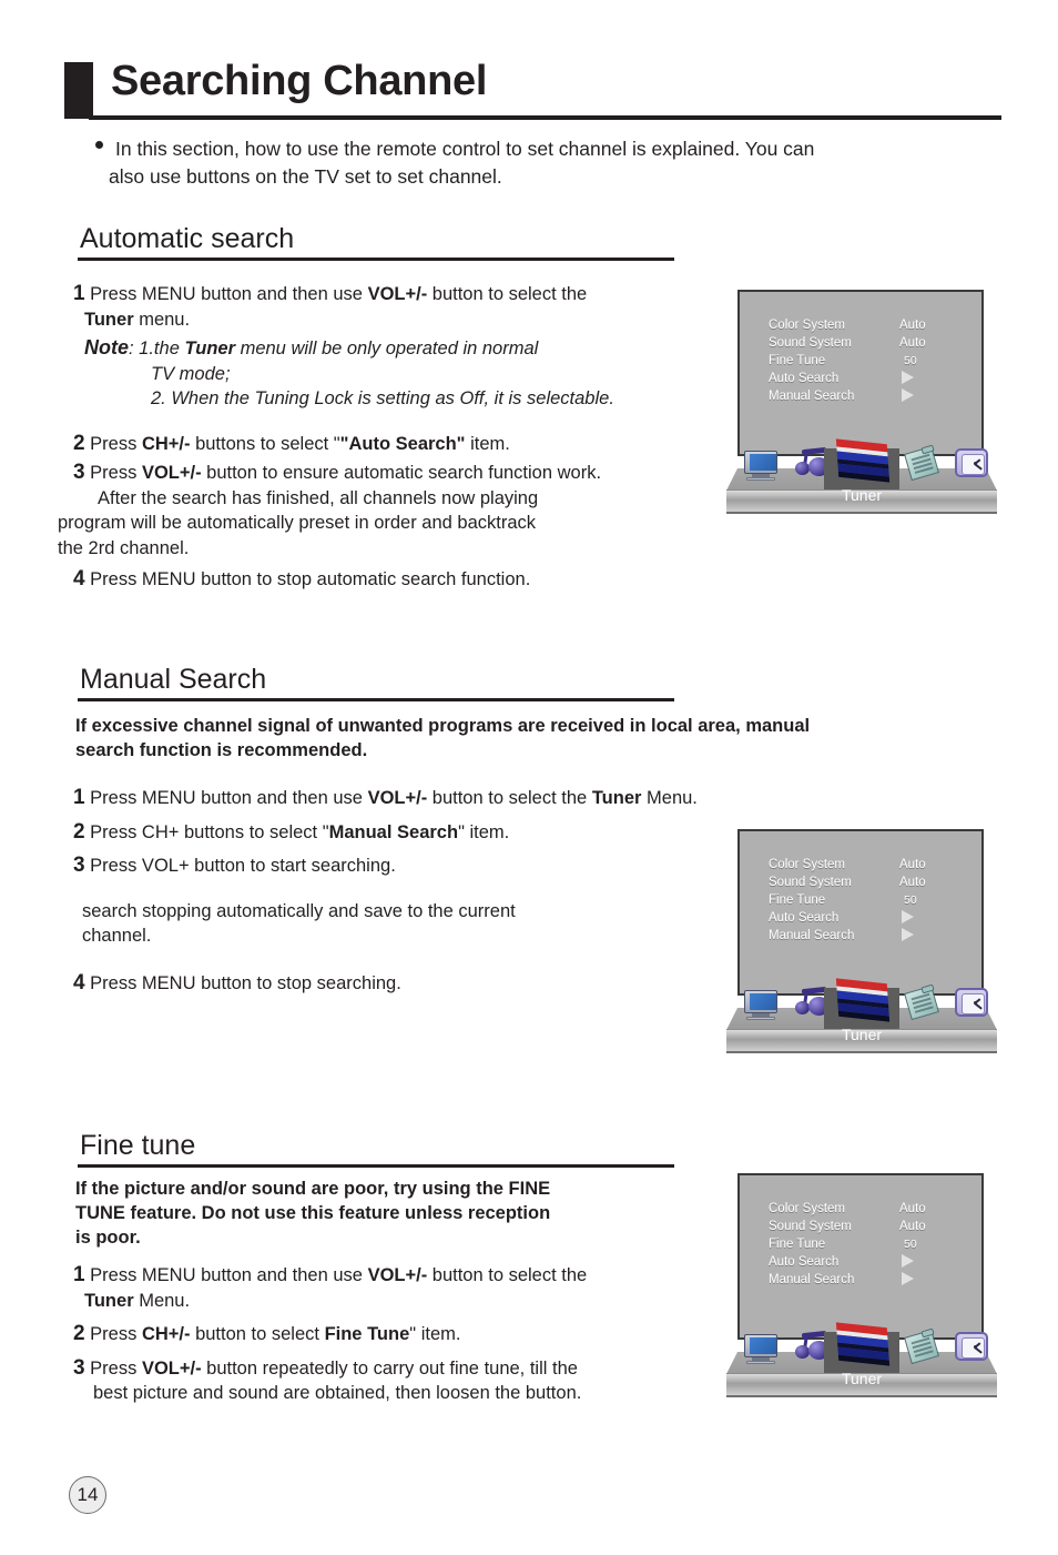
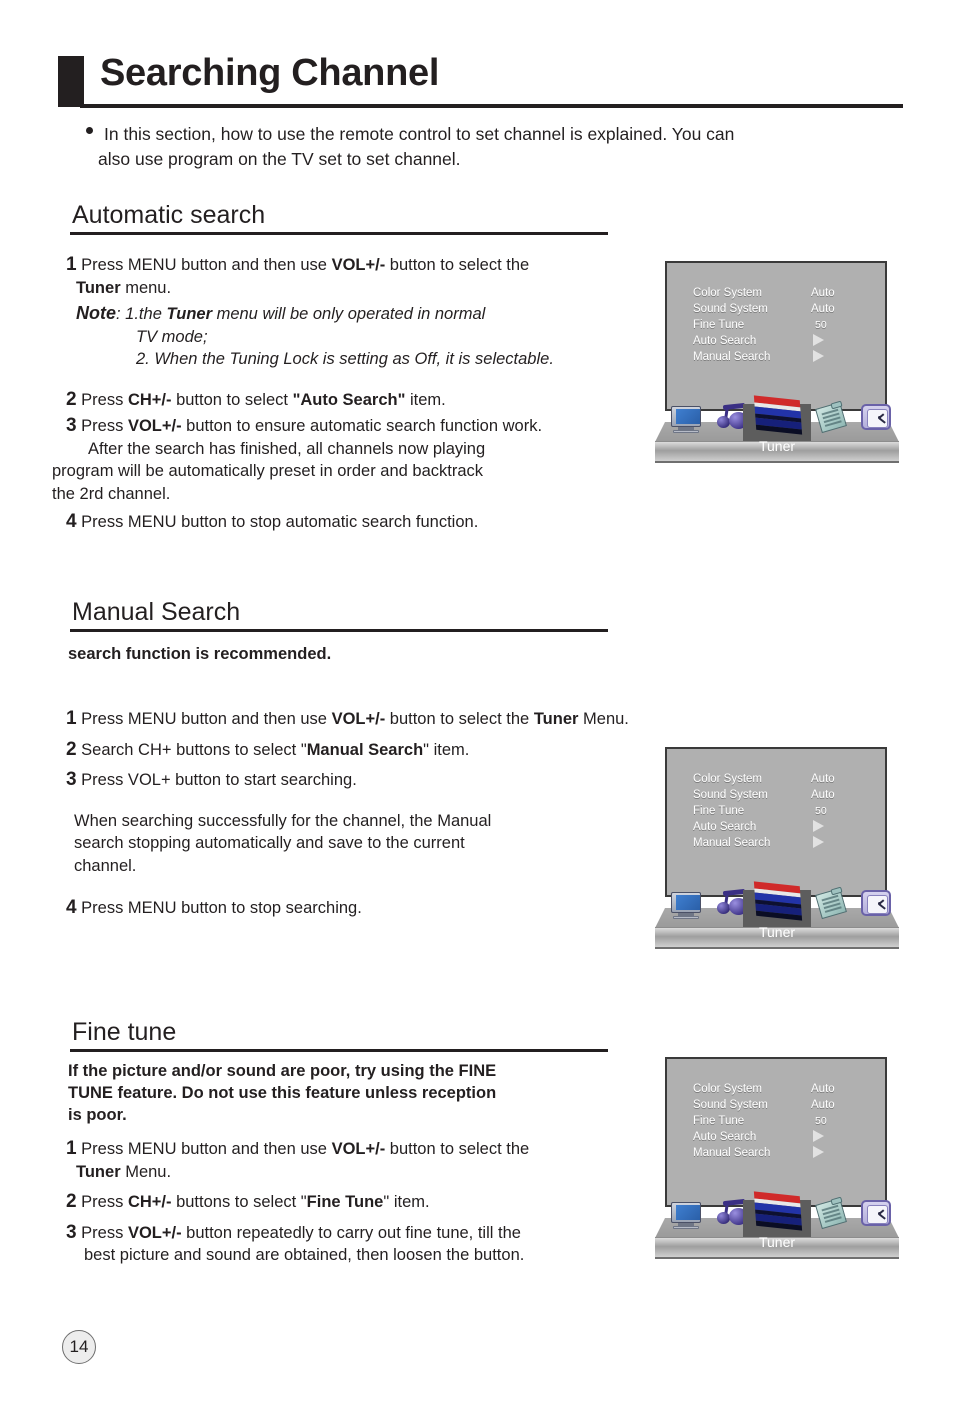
  Searching Channel
  In this section, how to use the remote control to set channel is explained. You can
- also use buttons on the TV set to set channel.
+ also use program on the TV set to set channel.
  Automatic search
  1 Press MENU button and then use VOL+/- button to select the
  Tuner menu.
  Note: 1.the Tuner menu will be only operated in normal
  TV mode;
  2. When the Tuning Lock is setting as Off, it is selectable.
- 2 Press CH+/- buttons to select ""Auto Search" item.
+ 2 Press CH+/- button to select "Auto Search" item.
  3 Press VOL+/- button to ensure automatic search function work.
  After the search has finished, all channels now playing
  program will be automatically preset in order and backtrack
  the 2rd channel.
  4 Press MENU button to stop automatic search function.
  Color System
  Auto
  Sound System
  Auto
  Fine Tune
  50
  Auto Search
  Manual Search
  Tuner
  Manual Search
- If excessive channel signal of unwanted programs are received in local area, manual
  search function is recommended.
  1 Press MENU button and then use VOL+/- button to select the Tuner Menu.
- 2 Press CH+ buttons to select "Manual Search" item.
+ 2 Search CH+ buttons to select "Manual Search" item.
  3 Press VOL+ button to start searching.
+ When searching successfully for the channel, the Manual
  search stopping automatically and save to the current
  channel.
  4 Press MENU button to stop searching.
  Color System
  Auto
  Sound System
  Auto
  Fine Tune
  50
  Auto Search
  Manual Search
  Tuner
  Fine tune
  If the picture and/or sound are poor, try using the FINE
  TUNE feature. Do not use this feature unless reception
  is poor.
  1 Press MENU button and then use VOL+/- button to select the
  Tuner Menu.
- 2 Press CH+/- button to select Fine Tune" item.
+ 2 Press CH+/- buttons to select "Fine Tune" item.
  3 Press VOL+/- button repeatedly to carry out fine tune, till the
  best picture and sound are obtained, then loosen the button.
  Color System
  Auto
  Sound System
  Auto
  Fine Tune
  50
  Auto Search
  Manual Search
  Tuner
  14
